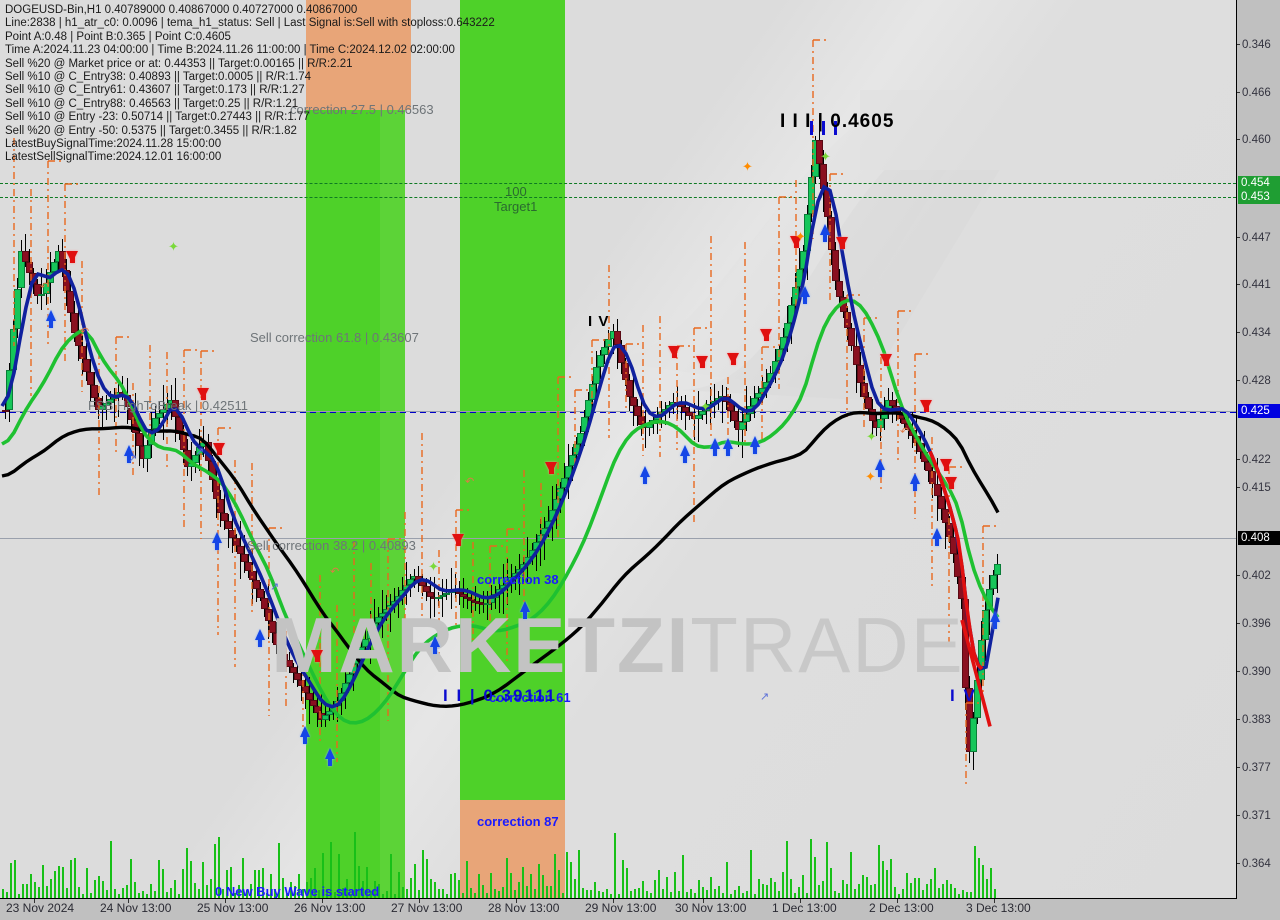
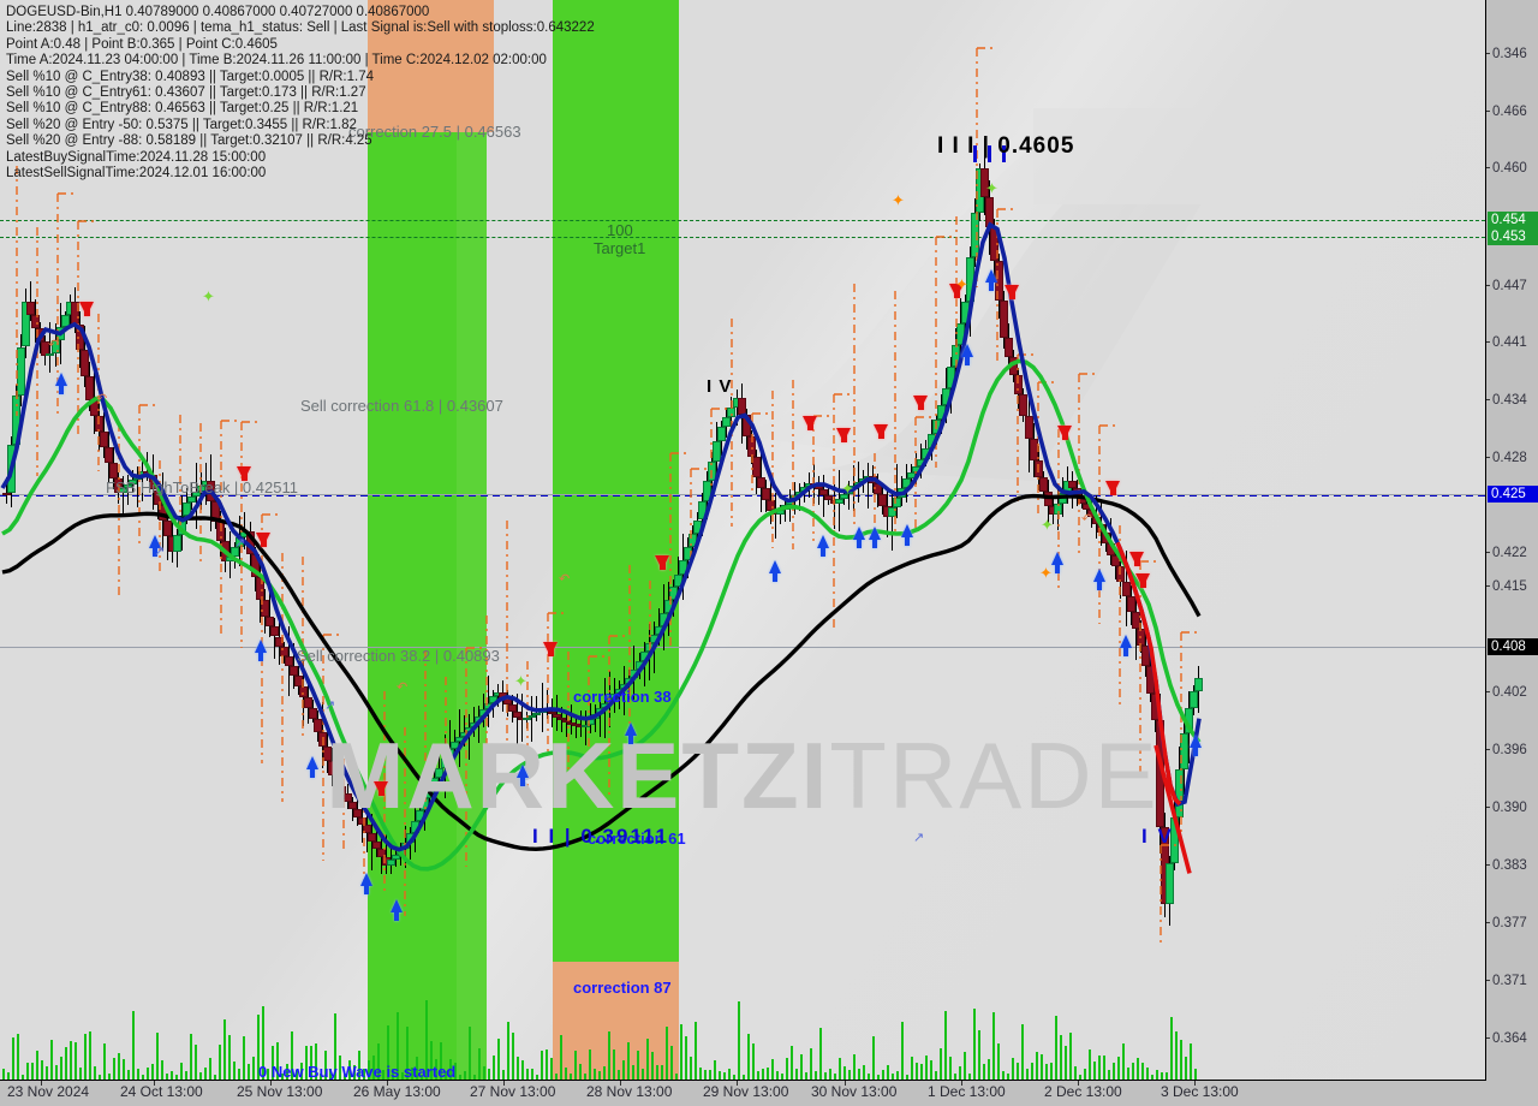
  MARKETZITRADE
  ✦
  ✦
  ✦
  ✦
  ✦
  ✦
  ✦
  ✦
  ↶
  ↶
  ↶
  ↶
  ↶
  ↗
  ↗
  ↗
  ↗
  100
  Target1
  Sell correction 61.8 | 0.43607
  FSB HighToBreak | 0.42511
  Sell correction 38.2 | 0.40893
  correction 38
  correction 61
  correction 87
  correction 27.5 | 0.46563
  0 New Buy Wave is started
  I I I | 0.4605
  I V
  I V
  I I | 0.39111
  DOGEUSD-Bin,H1 0.40789000 0.40867000 0.40727000 0.40867000
  Line:2838 | h1_atr_c0: 0.0096 | tema_h1_status: Sell | Last Signal is:Sell with stoploss:0.643222
  Point A:0.48 | Point B:0.365 | Point C:0.4605
  Time A:2024.11.23 04:00:00 | Time B:2024.11.26 11:00:00 | Time C:2024.12.02 02:00:00
- Sell %20 @ Market price or at: 0.44353 || Target:0.00165 || R/R:2.21
  Sell %10 @ C_Entry38: 0.40893 || Target:0.0005 || R/R:1.74
  Sell %10 @ C_Entry61: 0.43607 || Target:0.173 || R/R:1.27
  Sell %10 @ C_Entry88: 0.46563 || Target:0.25 || R/R:1.21
- Sell %10 @ Entry -23: 0.50714 || Target:0.27443 || R/R:1.77
  Sell %20 @ Entry -50: 0.5375 || Target:0.3455 || R/R:1.82
+ Sell %20 @ Entry -88: 0.58189 || Target:0.32107 || R/R:4.25
  LatestBuySignalTime:2024.11.28 15:00:00
  LatestSellSignalTime:2024.12.01 16:00:00
  0.346
  0.466
  0.460
  0.447
  0.441
  0.434
  0.428
  0.422
  0.415
  0.402
  0.396
  0.390
  0.383
  0.377
  0.371
  0.364
  0.454
  0.453
  0.425
  0.408
  23 Nov 2024
- 24 Nov 13:00
+ 24 Oct 13:00
  25 Nov 13:00
- 26 Nov 13:00
+ 26 May 13:00
  27 Nov 13:00
  28 Nov 13:00
  29 Nov 13:00
  30 Nov 13:00
  1 Dec 13:00
  2 Dec 13:00
  3 Dec 13:00
